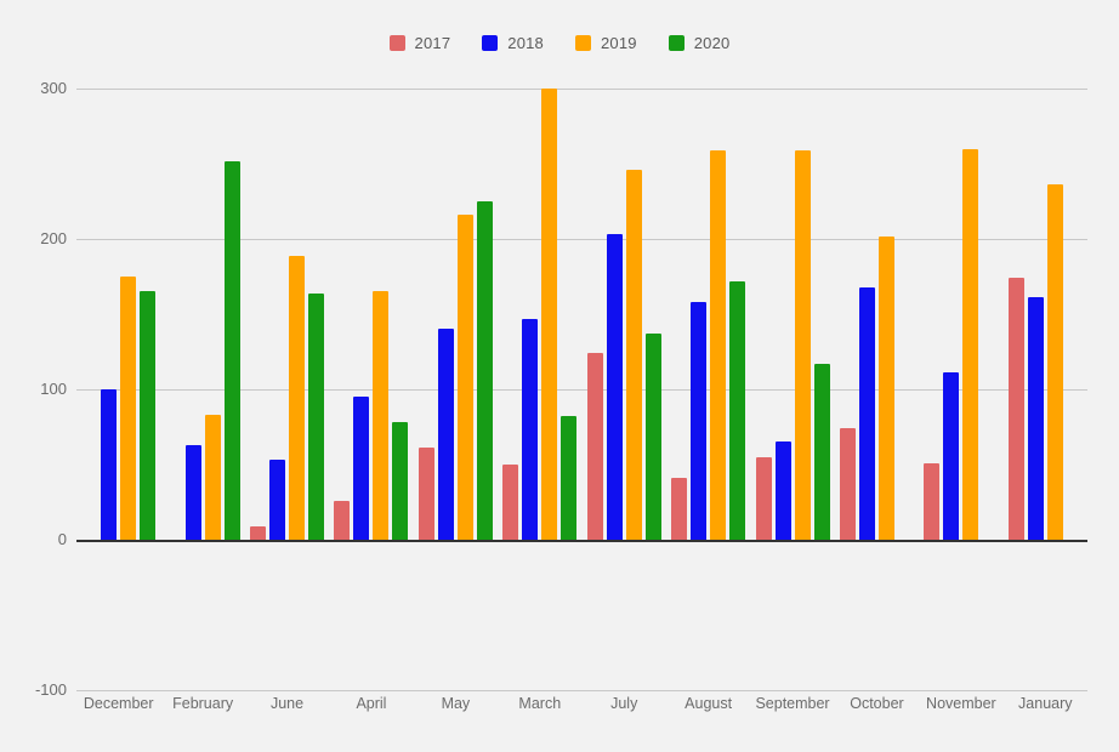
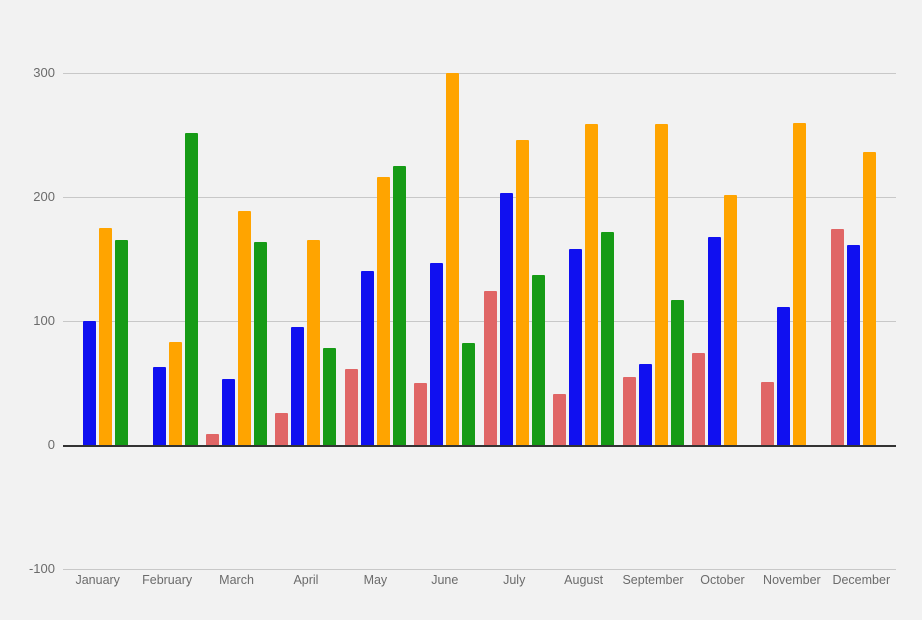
- 2017
- 2018
- 2019
- 2020
  300
  200
  100
  0
  -100
- December
+ January
  February
- June
+ March
  April
  May
- March
+ June
  July
  August
  September
  October
  November
- January
+ December
